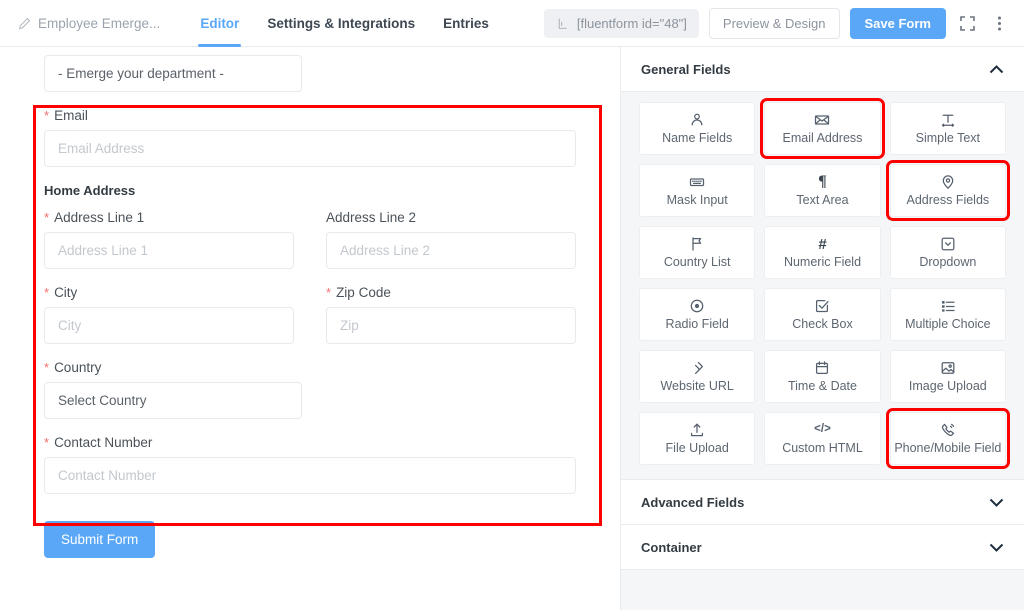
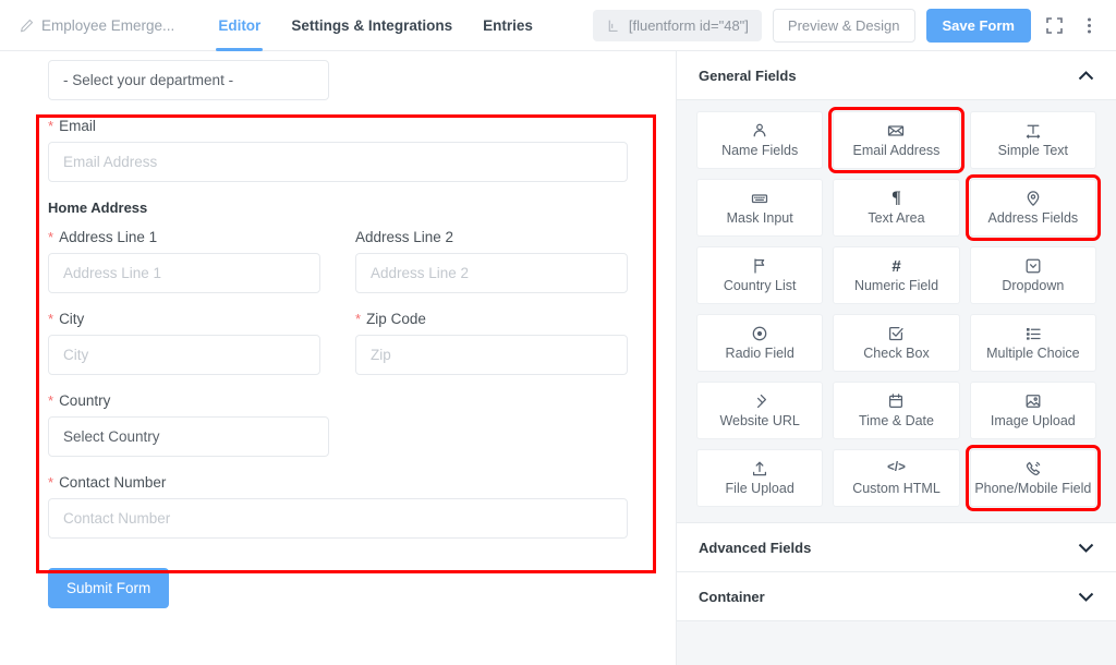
  Employee Emerge...
  Editor
  Settings & Integrations
  Entries
  [fluentform id="48"]
  Preview & Design
  Save Form
- - Emerge your department -
+ - Select your department -
  *
  Email
  Email Address
  Home Address
  *
  Address Line 1
  Address Line 1
  Address Line 2
  Address Line 2
  *
  City
  City
  *
  Zip Code
  Zip
  *
  Country
  Select Country
  *
  Contact Number
  Contact Number
  Submit Form
  General Fields
  Name Fields
  Email Address
  Simple Text
  Mask Input
  ¶
  Text Area
  Address Fields
  Country List
  #
  Numeric Field
  Dropdown
  Radio Field
  Check Box
  Multiple Choice
  Website URL
  Time & Date
  Image Upload
  File Upload
  </>
  Custom HTML
  Phone/Mobile Field
  Advanced Fields
  Container
